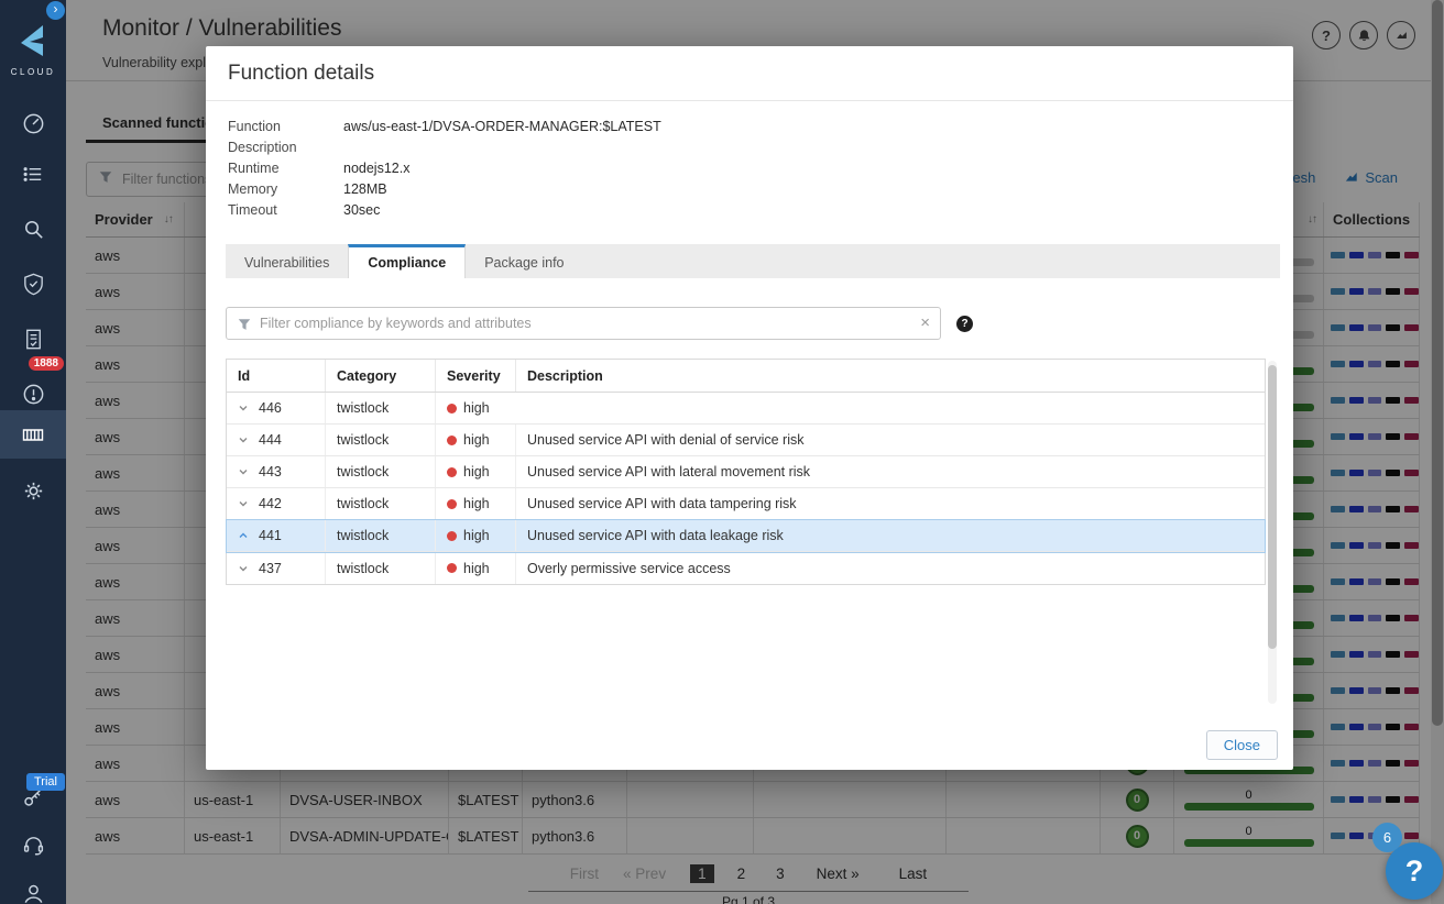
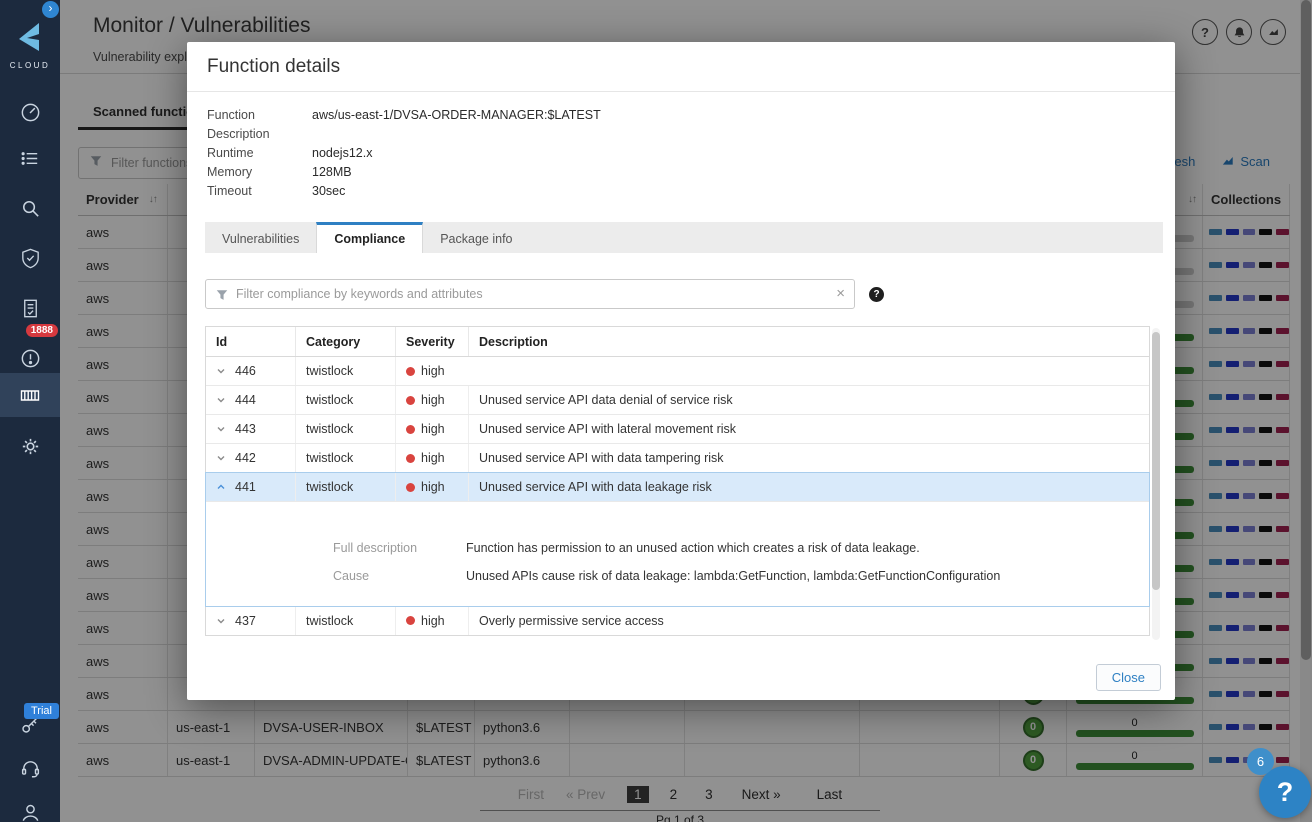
  Monitor / Vulnerabilities
  Vulnerability expl
  ?
  Scanned functi
  Scan
  Provider
  ↓↑
  ↓↑
  Collections
  aws
  aws
  aws
  aws
  aws
  aws
  aws
  aws
  aws
  aws
  aws
  aws
  aws
  aws
  aws
  aws
  us-east-1
  DVSA-USER-INBOX
  $LATEST
  python3.6
  0
  0
  aws
  us-east-1
  DVSA-ADMIN-UPDATE-
  $LATEST
  python3.6
  0
  0
  First
  « Prev
  1
  2
  3
  Next »
  Last
  Pg 1 of 3
  CLOUD
  ›
  1888
  Trial
  Function details
  Function
  aws/us-east-1/DVSA-ORDER-MANAGER:$LATEST
  Description
  Runtime
  nodejs12.x
  Memory
  128MB
  Timeout
  30sec
  Vulnerabilities
  Compliance
  Package info
  Filter compliance by keywords and attributes
  ×
  ?
  Id
  Category
  Severity
  Description
  446
  twistlock
  high
  444
  twistlock
  high
- Unused service API with denial of service risk
+ Unused service API data denial of service risk
  443
  twistlock
  high
  Unused service API with lateral movement risk
  442
  twistlock
  high
  Unused service API with data tampering risk
  441
  twistlock
  high
  Unused service API with data leakage risk
+ Full description
+ Function has permission to an unused action which creates a risk of data leakage.
+ Cause
+ Unused APIs cause risk of data leakage: lambda:GetFunction, lambda:GetFunctionConfiguration
  437
  twistlock
  high
  Overly permissive service access
  Close
  6
  ?
